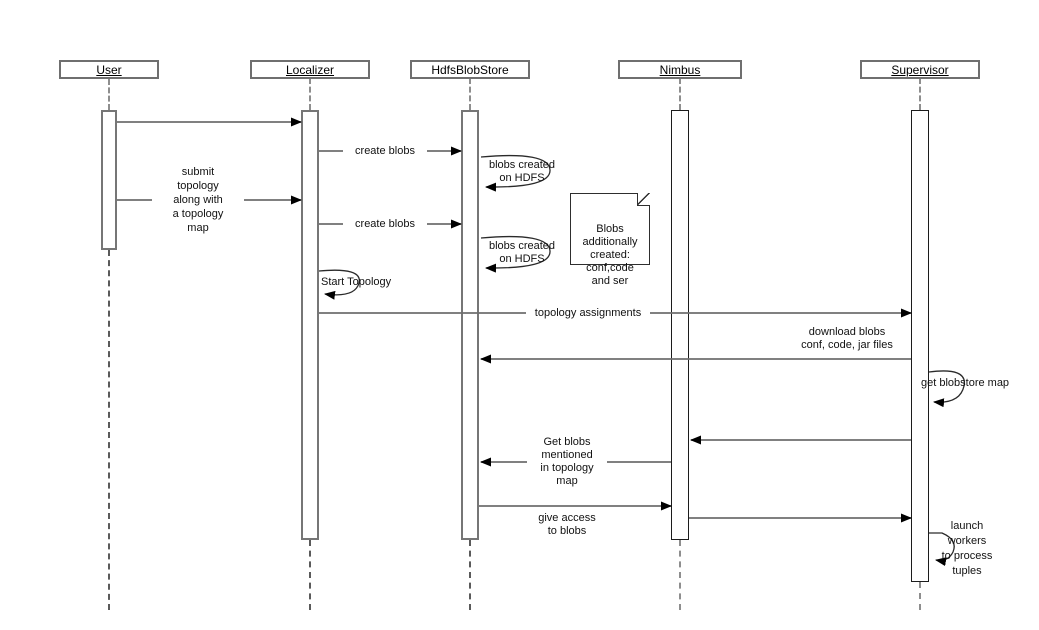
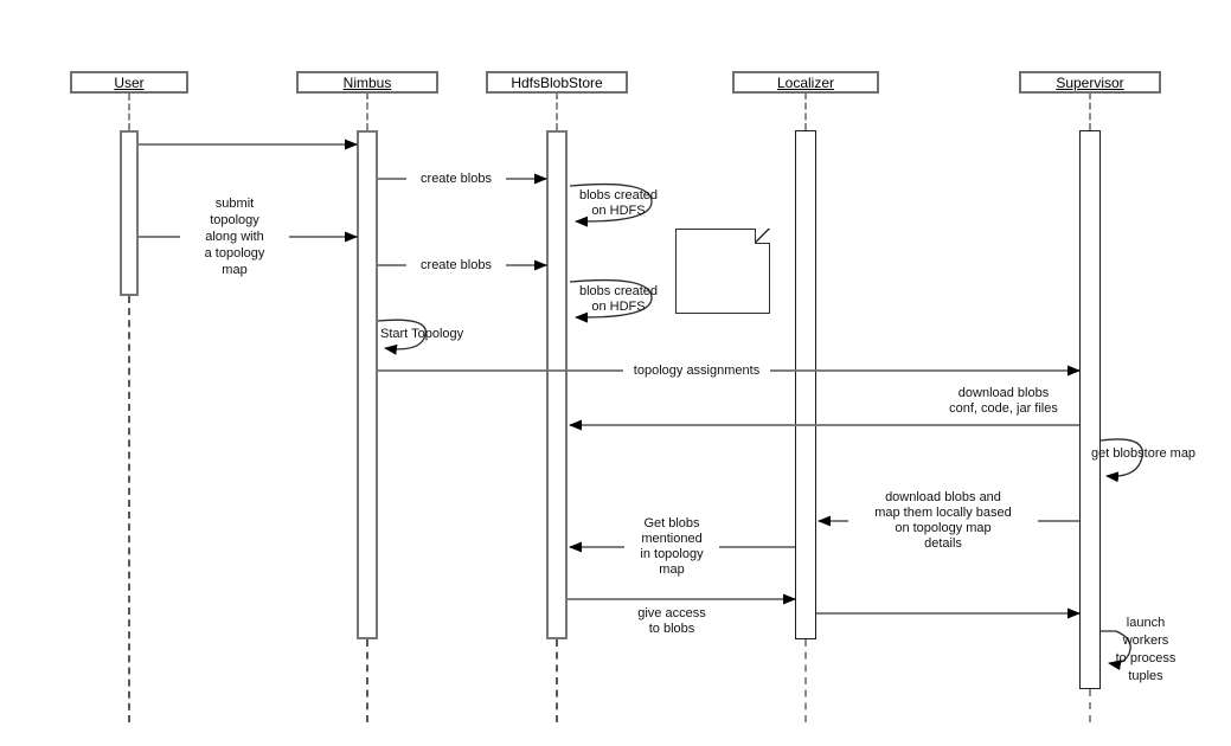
  User
- Localizer
+ Nimbus
  HdfsBlobStore
- Nimbus
+ Localizer
  Supervisor
- Blobs
- additionally
- created:
- conf,code
- and ser
  create blobs
  blobs created
  on HDFS
  submit
  topology
  along with
  a topology
  map
  create blobs
  blobs created
  on HDFS
  Start Topology
  topology assignments
  download blobs
  conf, code, jar files
  get blobstore map
+ download blobs and
+ map them locally based
+ on topology map
+ details
  Get blobs
  mentioned
  in topology
  map
  give access
  to blobs
  launch
  workers
  to process
  tuples
